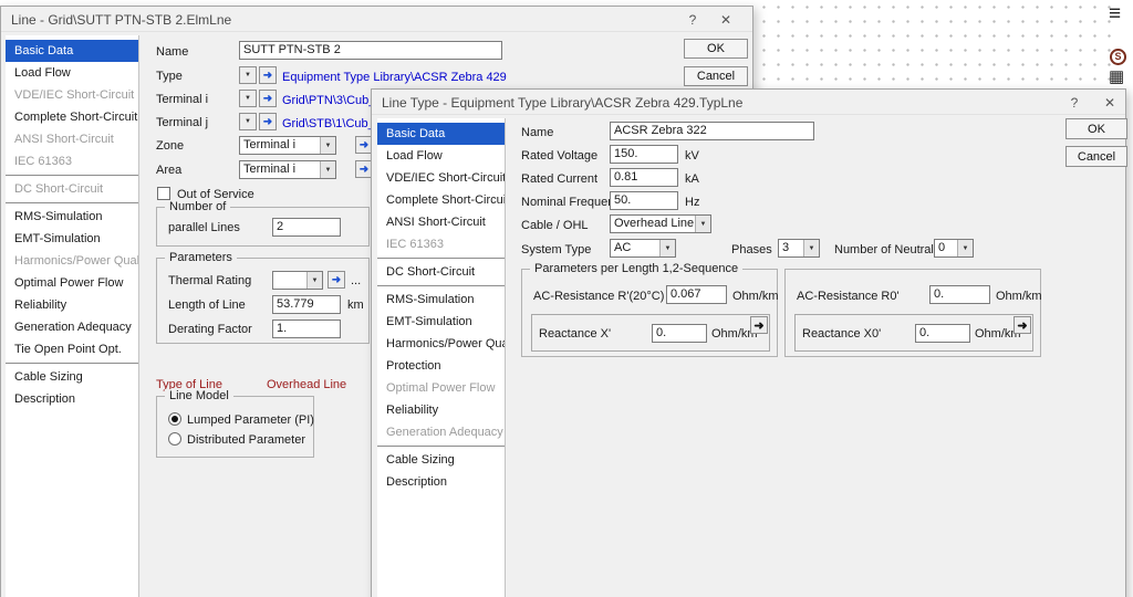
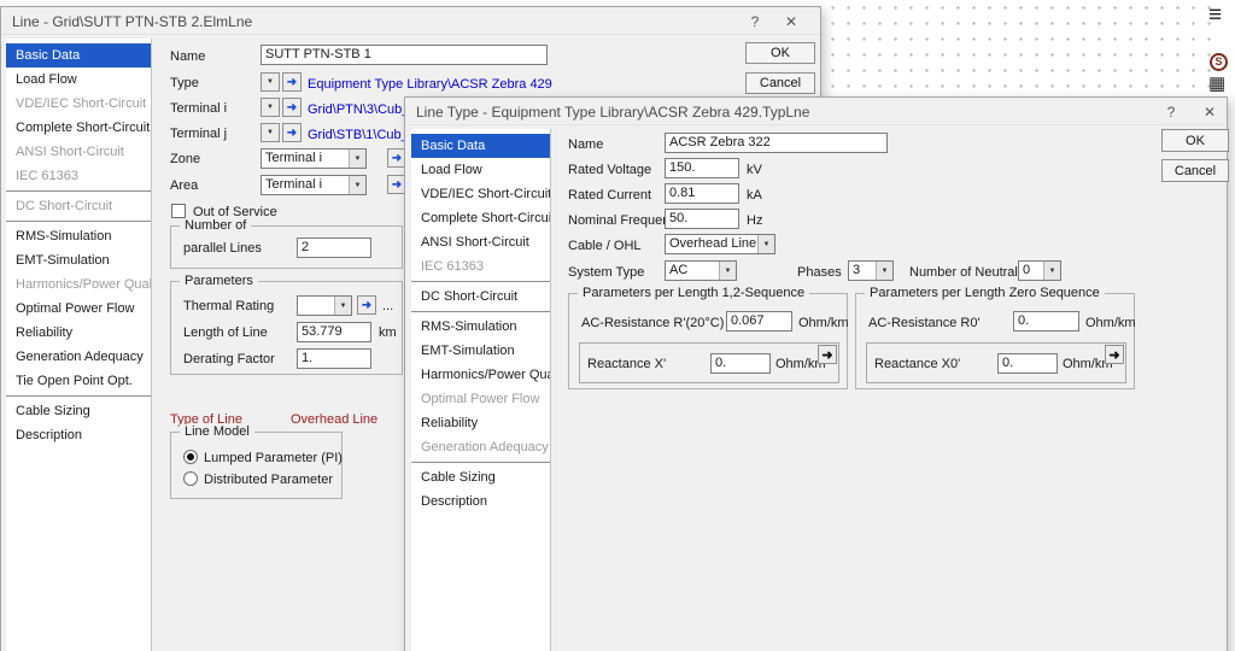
  ≡
  S
  ▦
  Line - Grid\SUTT PTN-STB 2.ElmLne
  ?
  ✕
  OK
  Cancel
  Basic Data
  Load Flow
  VDE/IEC Short-Circuit
  Complete Short-Circuit
  ANSI Short-Circuit
  IEC 61363
  DC Short-Circuit
  RMS-Simulation
  EMT-Simulation
  Harmonics/Power Qual
  Optimal Power Flow
  Reliability
  Generation Adequacy
  Tie Open Point Opt.
  Cable Sizing
  Description
  Name
- SUTT PTN-STB 2
+ SUTT PTN-STB 1
  Type
  ➜
  Equipment Type Library\ACSR Zebra 429
  Terminal i
  ➜
  Grid\PTN\3\Cub
  Terminal j
  ➜
  Grid\STB\1\Cub
  Zone
  Terminal i
  ➜
  Area
  Terminal i
  ➜
  Out of Service
  Number of
  parallel Lines
  2
  Parameters
  Thermal Rating
  ➜
  ...
  Length of Line
  53.779
  km
  Derating Factor
  1.
  Type of Line
  Overhead Line
  Line Model
  Lumped Parameter (PI)
  Distributed Parameter
  Line Type - Equipment Type Library\ACSR Zebra 429.TypLne
  ?
  ✕
  OK
  Cancel
  Basic Data
  Load Flow
  VDE/IEC Short-Circuit
  Complete Short-Circui
  ANSI Short-Circuit
  IEC 61363
  DC Short-Circuit
  RMS-Simulation
  EMT-Simulation
  Harmonics/Power Qu
- Protection
  Optimal Power Flow
  Reliability
  Generation Adequacy
  Cable Sizing
  Description
  Name
  ACSR Zebra 322
  Rated Voltage
  150.
  kV
  Rated Current
  0.81
  kA
  Nominal Freque
  50.
  Hz
  Cable / OHL
  Overhead Line
  System Type
  AC
  Phases
  3
  Number of Neutral
  0
  Parameters per Length 1,2-Sequence
  AC-Resistance R'(20°C)
  0.067
  Ohm/km
  Reactance X'
  0.
  Ohm/km
  ➜
+ Parameters per Length Zero Sequence
  AC-Resistance R0'
  0.
  Ohm/km
  Reactance X0'
  0.
  Ohm/km
  ➜
